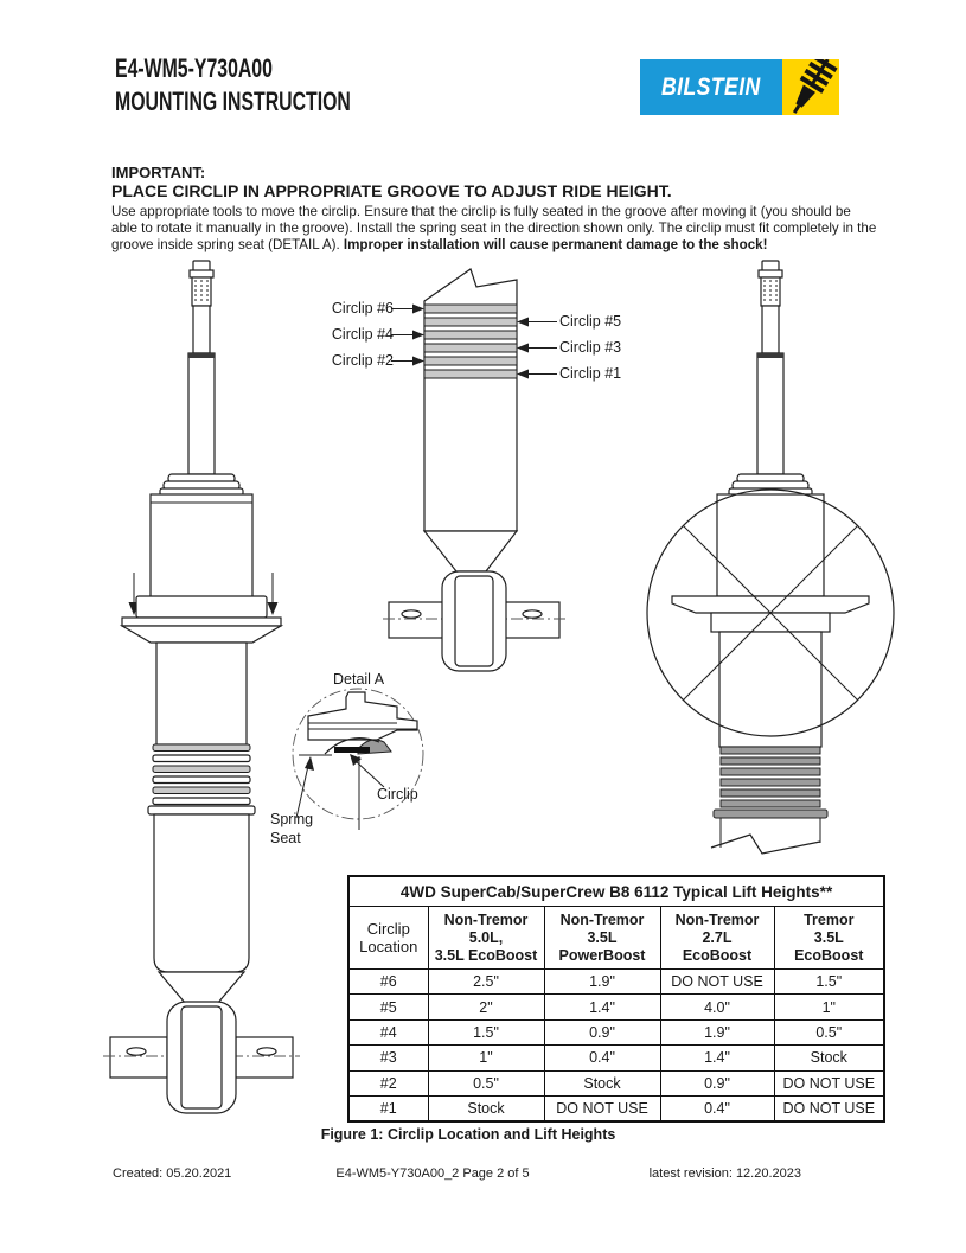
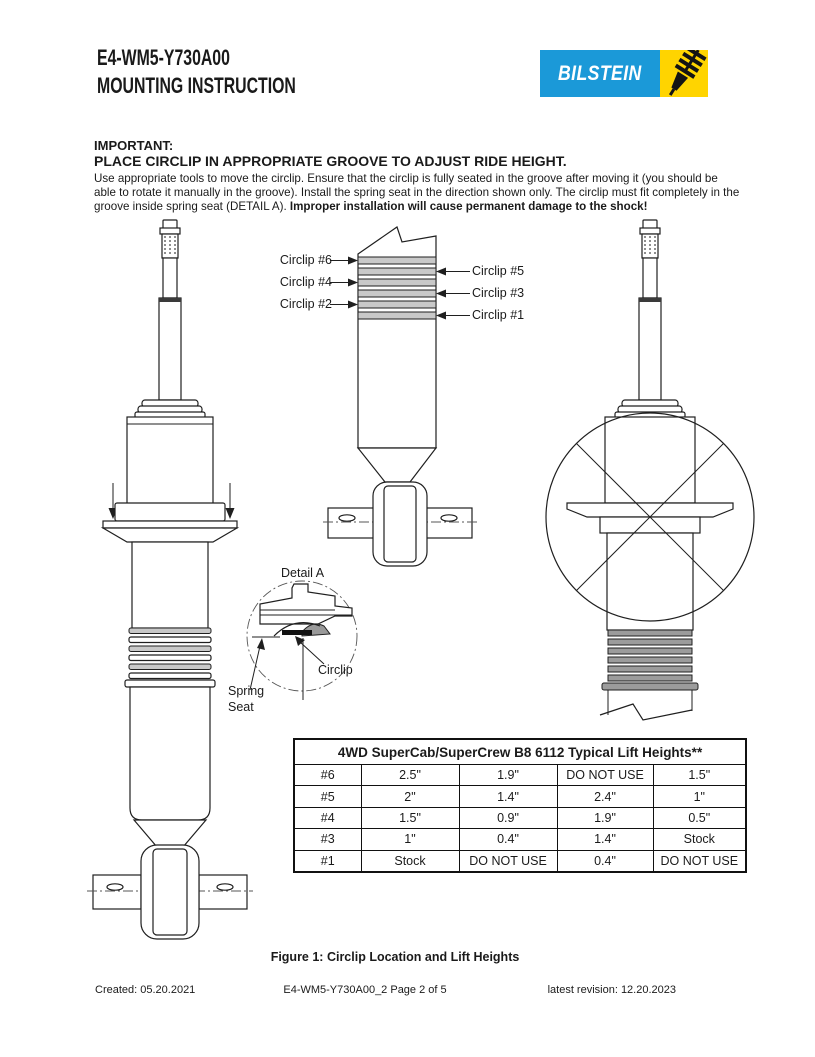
  E4-WM5-Y730A00 MOUNTING INSTRUCTION
  BILSTEIN
  IMPORTANT:
  PLACE CIRCLIP IN APPROPRIATE GROOVE TO ADJUST RIDE HEIGHT.
  Use appropriate tools to move the circlip. Ensure that the circlip is fully seated in the groove after moving it (you should be able to rotate it manually in the groove). Install the spring seat in the direction shown only. The circlip must fit completely in the groove inside spring seat (DETAIL A). Improper installation will cause permanent damage to the shock!
  Circlip #6
  Circlip #4
  Circlip #2
  Circlip #5
  Circlip #3
  Circlip #1
  Detail A
  Circlip
  Spring
  Seat
  4WD SuperCab/SuperCrew B8 6112 Typical Lift Heights**
- Circlip Location	Non-Tremor 5.0L, 3.5L EcoBoost	Non-Tremor 3.5L PowerBoost	Non-Tremor 2.7L EcoBoost	Tremor 3.5L EcoBoost
  #6	2.5"	1.9"	DO NOT USE	1.5"
- #5	2"	1.4"	4.0"	1"
+ #5	2"	1.4"	2.4"	1"
  #4	1.5"	0.9"	1.9"	0.5"
  #3	1"	0.4"	1.4"	Stock
- #2	0.5"	Stock	0.9"	DO NOT USE
  #1	Stock	DO NOT USE	0.4"	DO NOT USE
  Figure 1: Circlip Location and Lift Heights
  Created: 05.20.2021
  E4-WM5-Y730A00_2 Page 2 of 5
  latest revision: 12.20.2023
